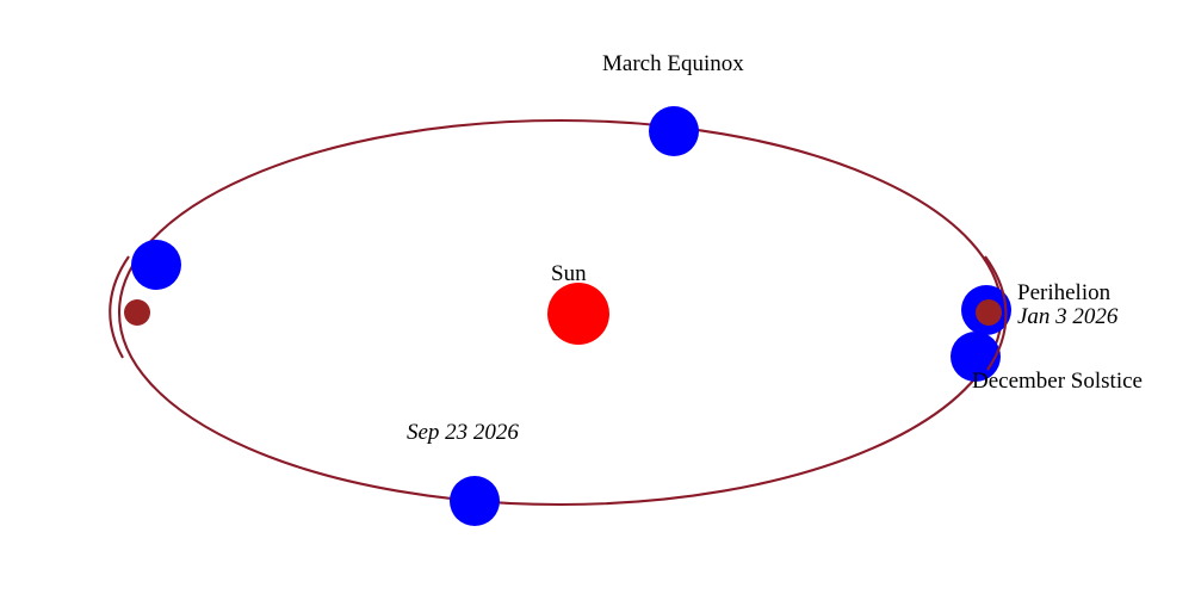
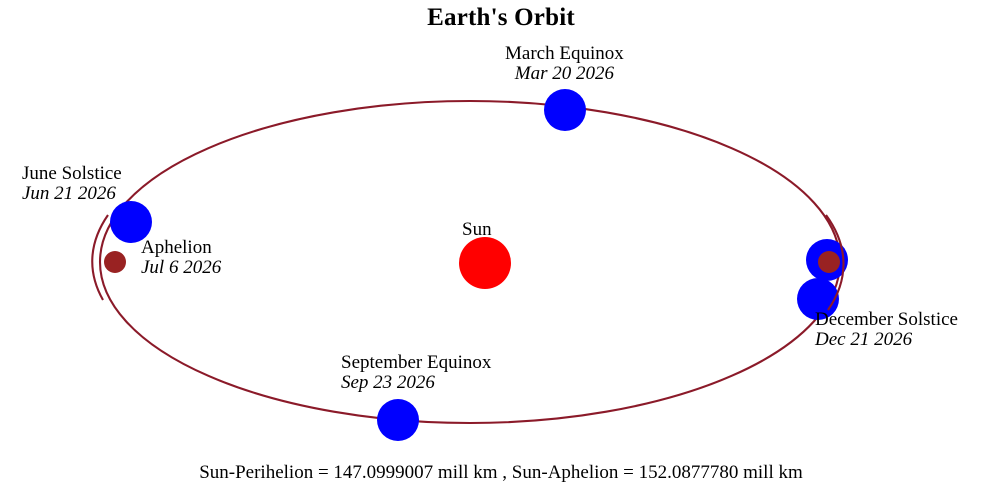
+ Earth's Orbit
  March Equinox
+ Mar 20 2026
+ June Solstice
+ Jun 21 2026
+ Aphelion
+ Jul 6 2026
  Sun
- Perihelion
- Jan 3 2026
  December Solstice
+ Dec 21 2026
+ September Equinox
  Sep 23 2026
+ Sun-Perihelion = 147.0999007 mill km , Sun-Aphelion = 152.0877780 mill km
